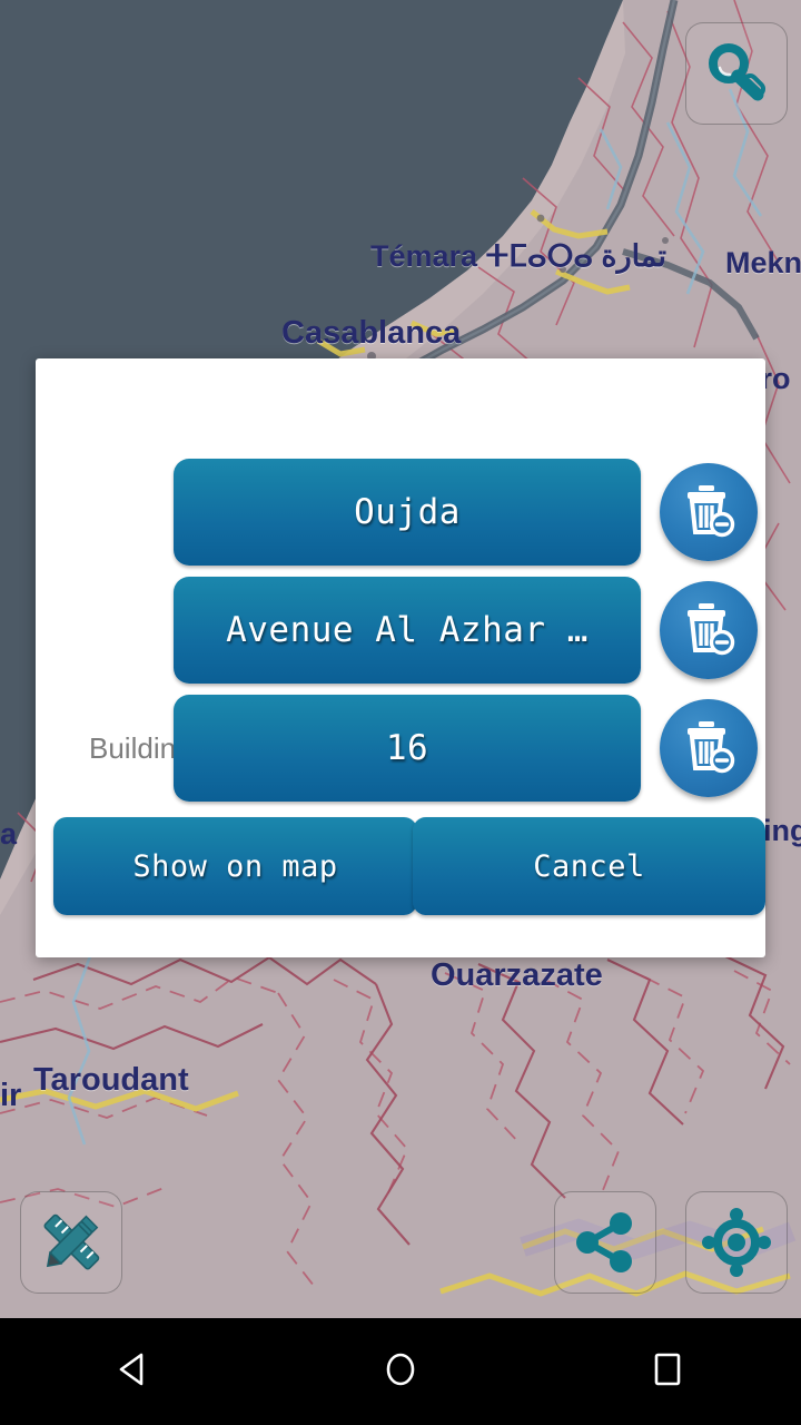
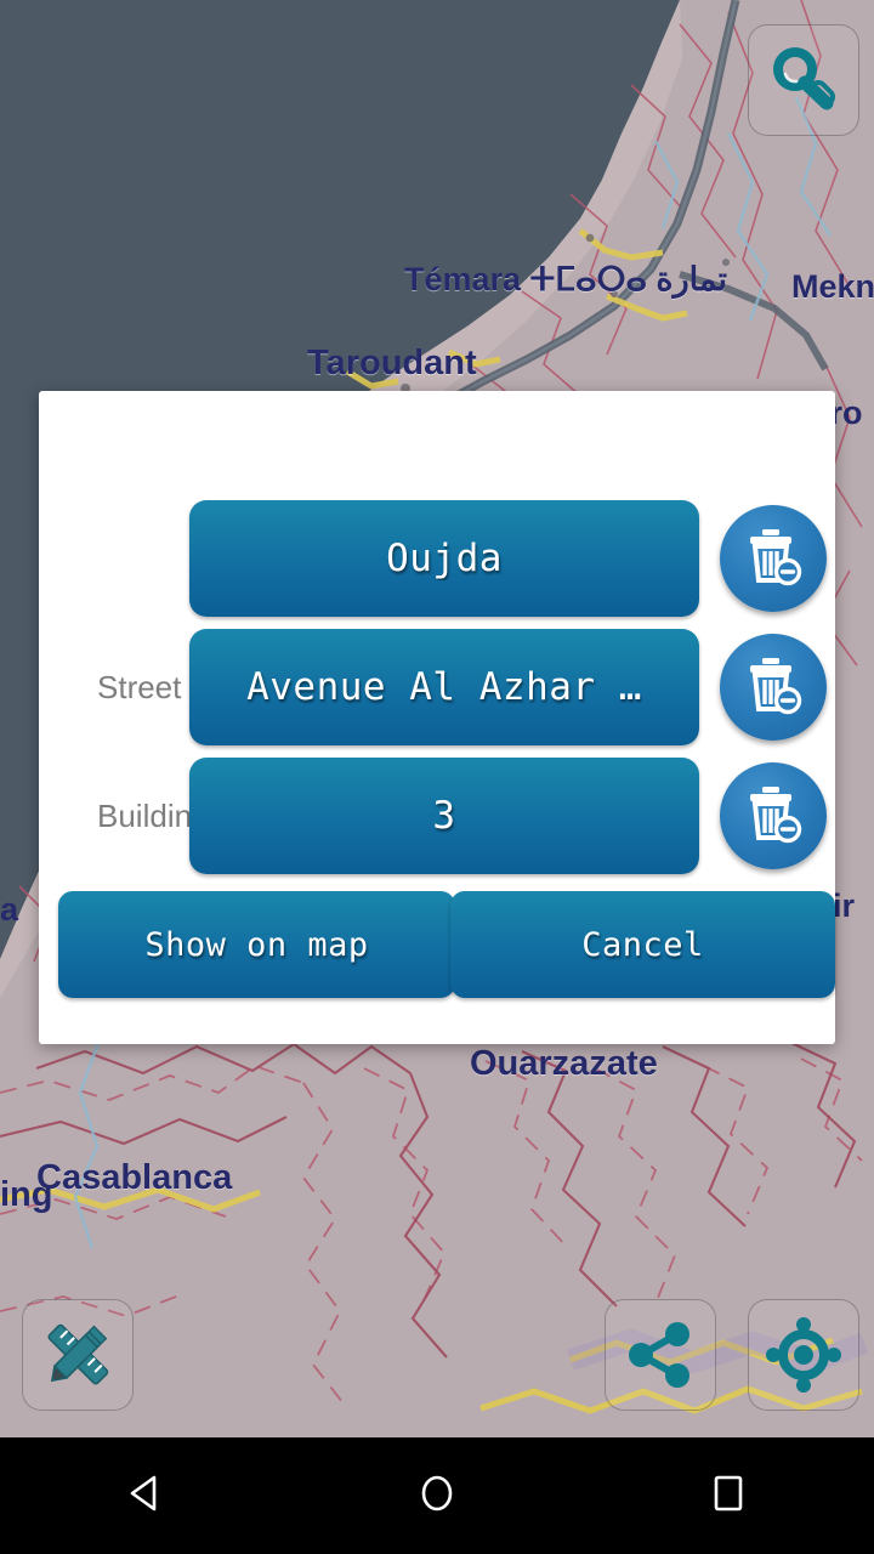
  Témara ⵜⵎⴰⵔⴰ تمارة
  Mekn
- Casablanca
+ Taroudant
  a
- ing
+ ir
  Ouarzazate
- Taroudant
+ Casablanca
- ir
+ ing
  Oujda
+ Street
  Avenue Al Azhar …
  Buildin
- 16
+ 3
  Show on map
  Cancel
